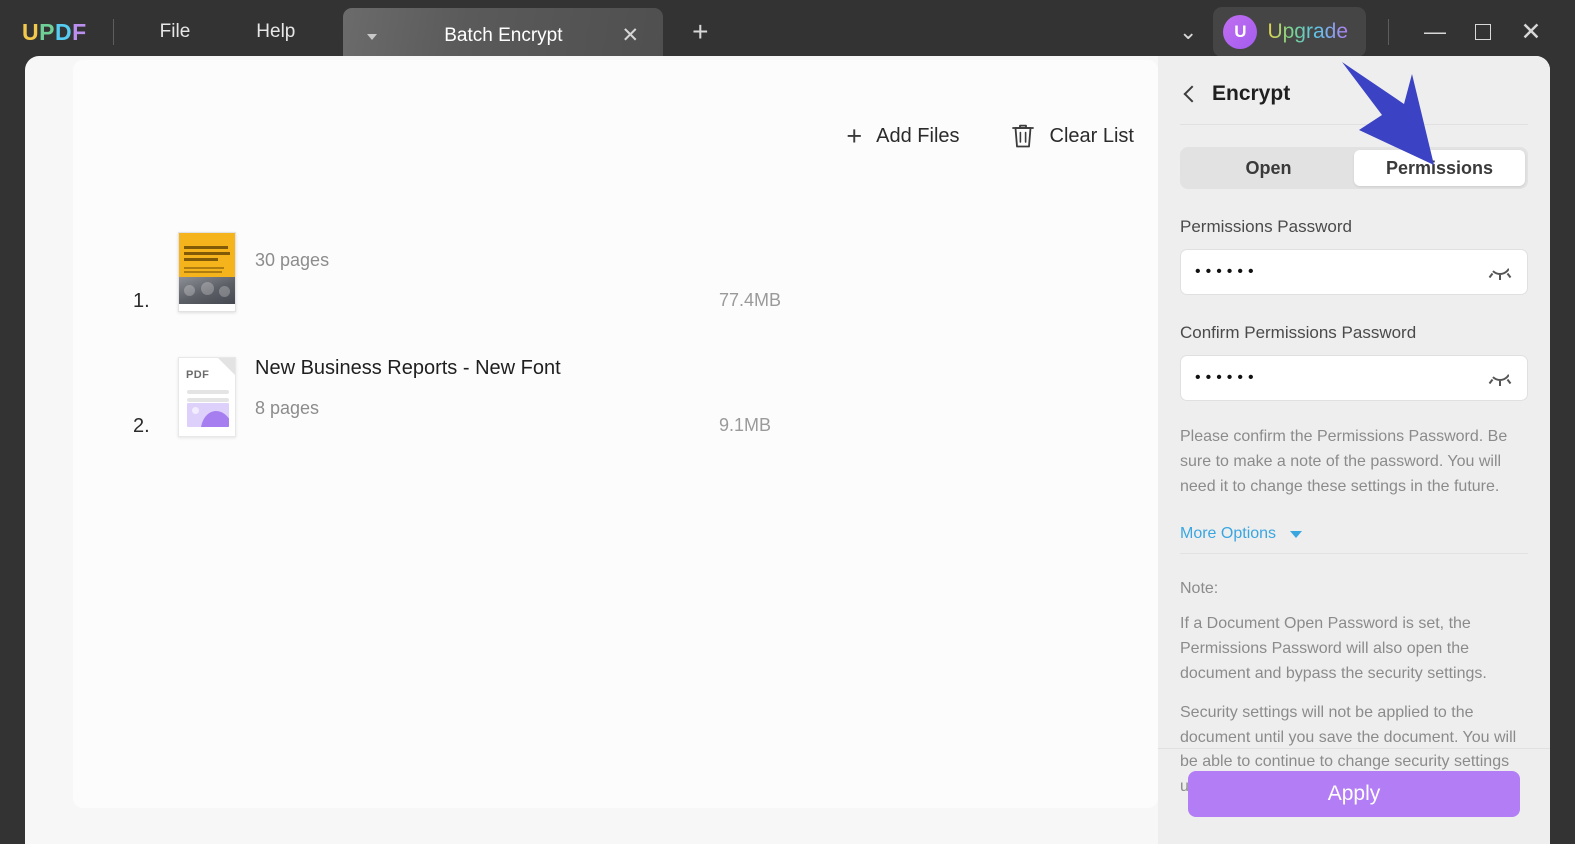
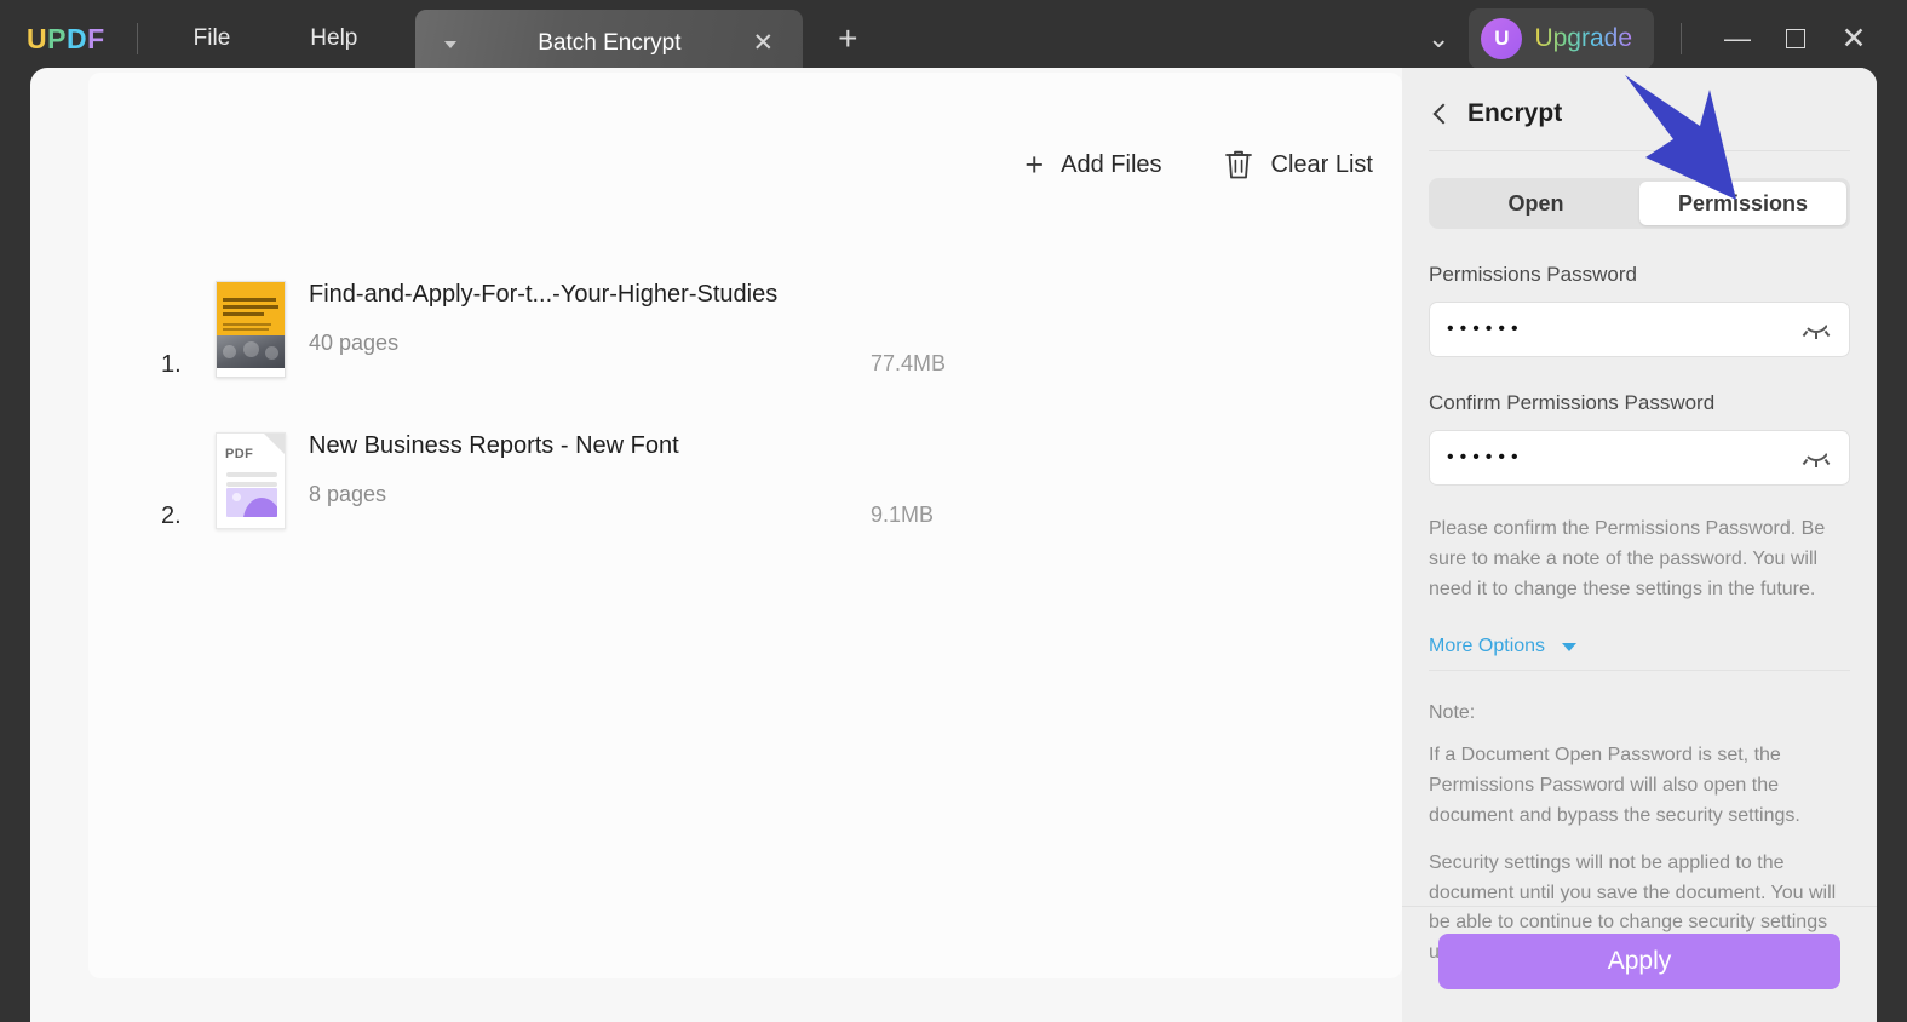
  U
  P
  D
  F
  File
  Help
  Batch Encrypt
  ✕
  +
  ⌄
  U
  Upgrade
  —
  ✕
  +
  Add Files
  Clear List
  1.
+ Find-and-Apply-For-t...-Your-Higher-Studies
- 30 pages
+ 40 pages
  77.4MB
  2.
  PDF
  New Business Reports - New Font
  8 pages
  9.1MB
  Encrypt
  Open
  Permissions
  Permissions Password
  ••••••
  Confirm Permissions Password
  ••••••
  Please confirm the Permissions Password. Be sure to make a note of the password. You will need it to change these settings in the future.
  More Options
  Note:
  If a Document Open Password is set, the Permissions Password will also open the document and bypass the security settings.
  Security settings will not be applied to the document until you save the document. You will be able to continue to change security settings u
  Apply
